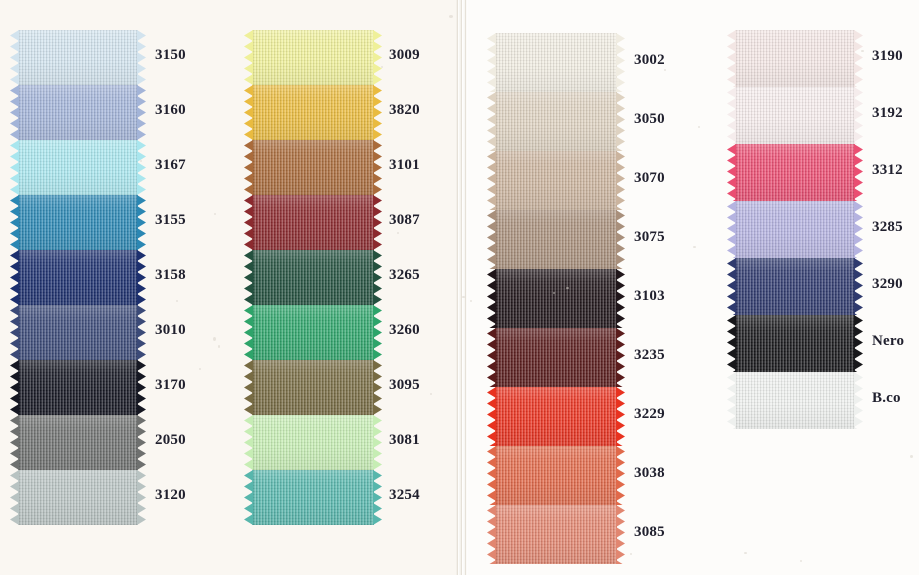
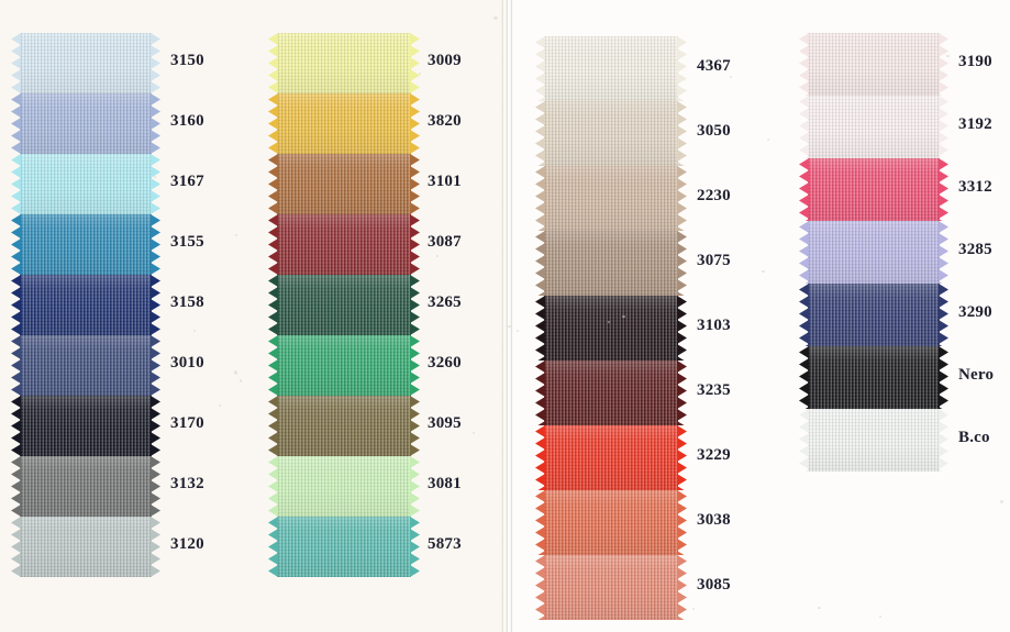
  3150
  3160
  3167
  3155
  3158
  3010
  3170
- 2050
+ 3132
  3120
  3009
  3820
  3101
  3087
  3265
  3260
  3095
  3081
- 3254
+ 5873
- 3002
+ 4367
  3050
- 3070
+ 2230
  3075
  3103
  3235
  3229
  3038
  3085
  3190
  3192
  3312
  3285
  3290
  Nero
  B.co
